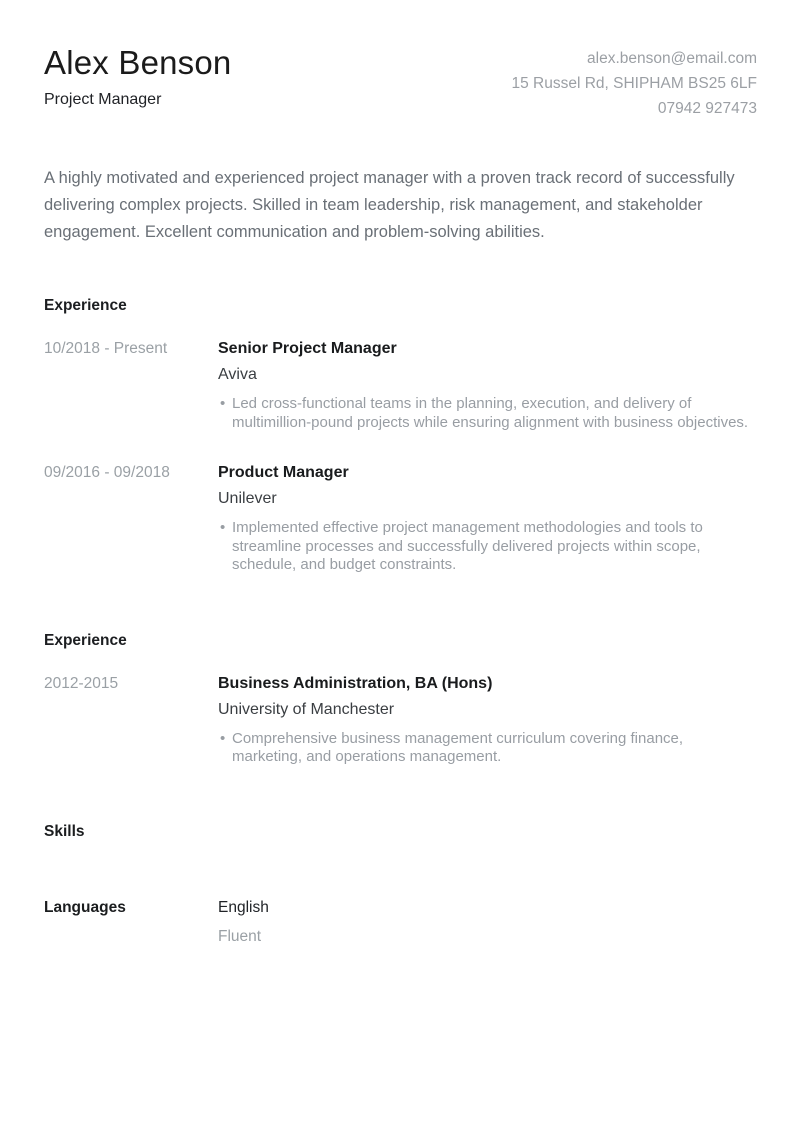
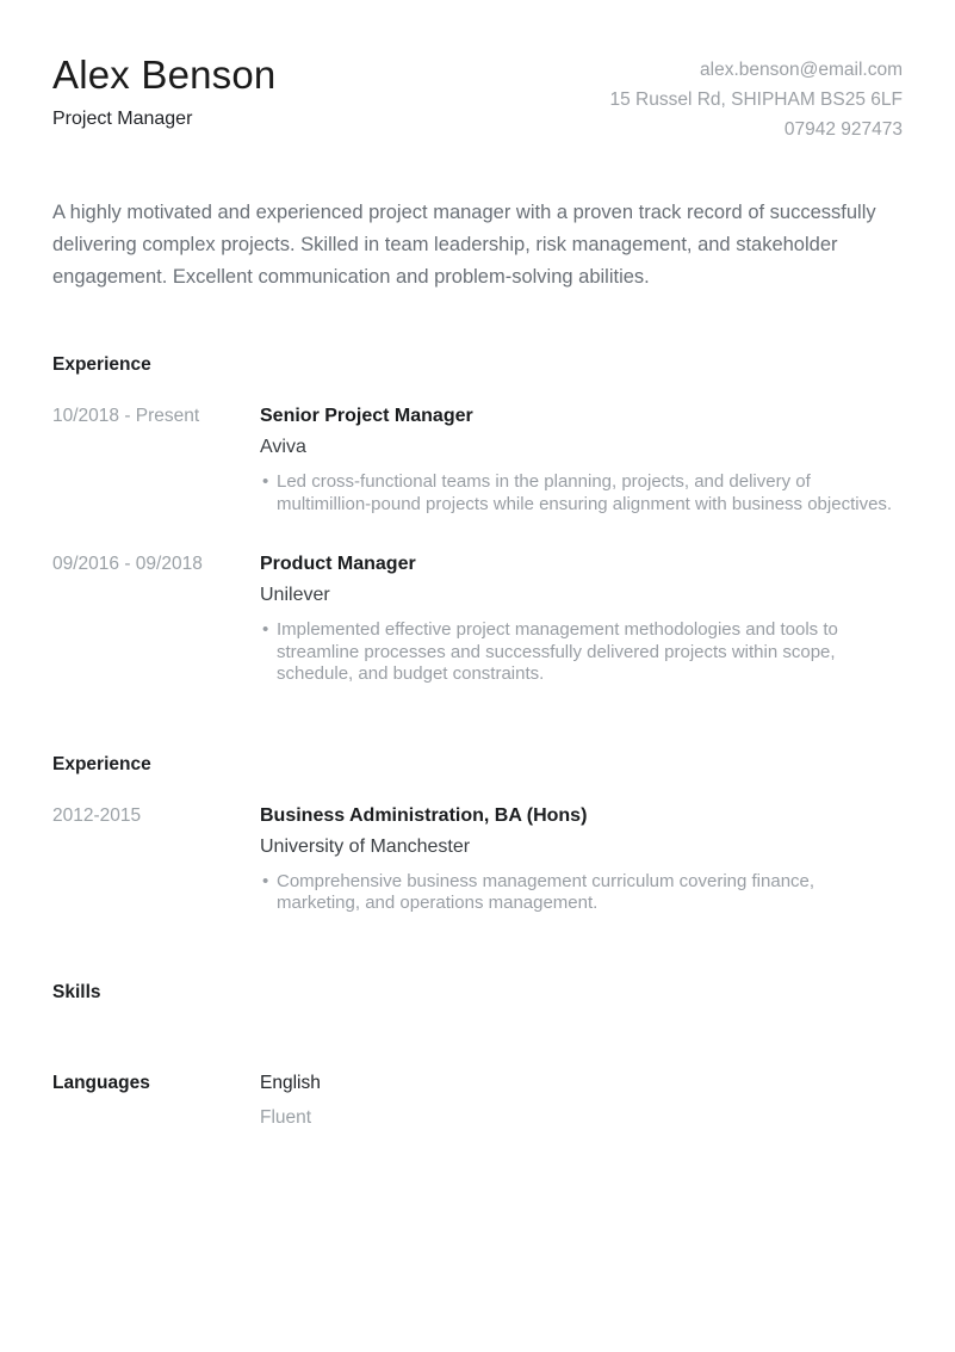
  Alex Benson
  Project Manager
  alex.benson@email.com
  15 Russel Rd, SHIPHAM BS25 6LF
  07942 927473
  A highly motivated and experienced project manager with a proven track record of successfully delivering complex projects. Skilled in team leadership, risk management, and stakeholder engagement. Excellent communication and problem-solving abilities.
  Experience
  10/2018 - Present
  Senior Project Manager
  Aviva
- Led cross-functional teams in the planning, execution, and delivery of multimillion-pound projects while ensuring alignment with business objectives.
+ Led cross-functional teams in the planning, projects, and delivery of multimillion-pound projects while ensuring alignment with business objectives.
  09/2016 - 09/2018
  Product Manager
  Unilever
  Implemented effective project management methodologies and tools to streamline processes and successfully delivered projects within scope, schedule, and budget constraints.
  Experience
  2012-2015
  Business Administration, BA (Hons)
  University of Manchester
  Comprehensive business management curriculum covering finance, marketing, and operations management.
  Skills
  Languages
  English
  Fluent
